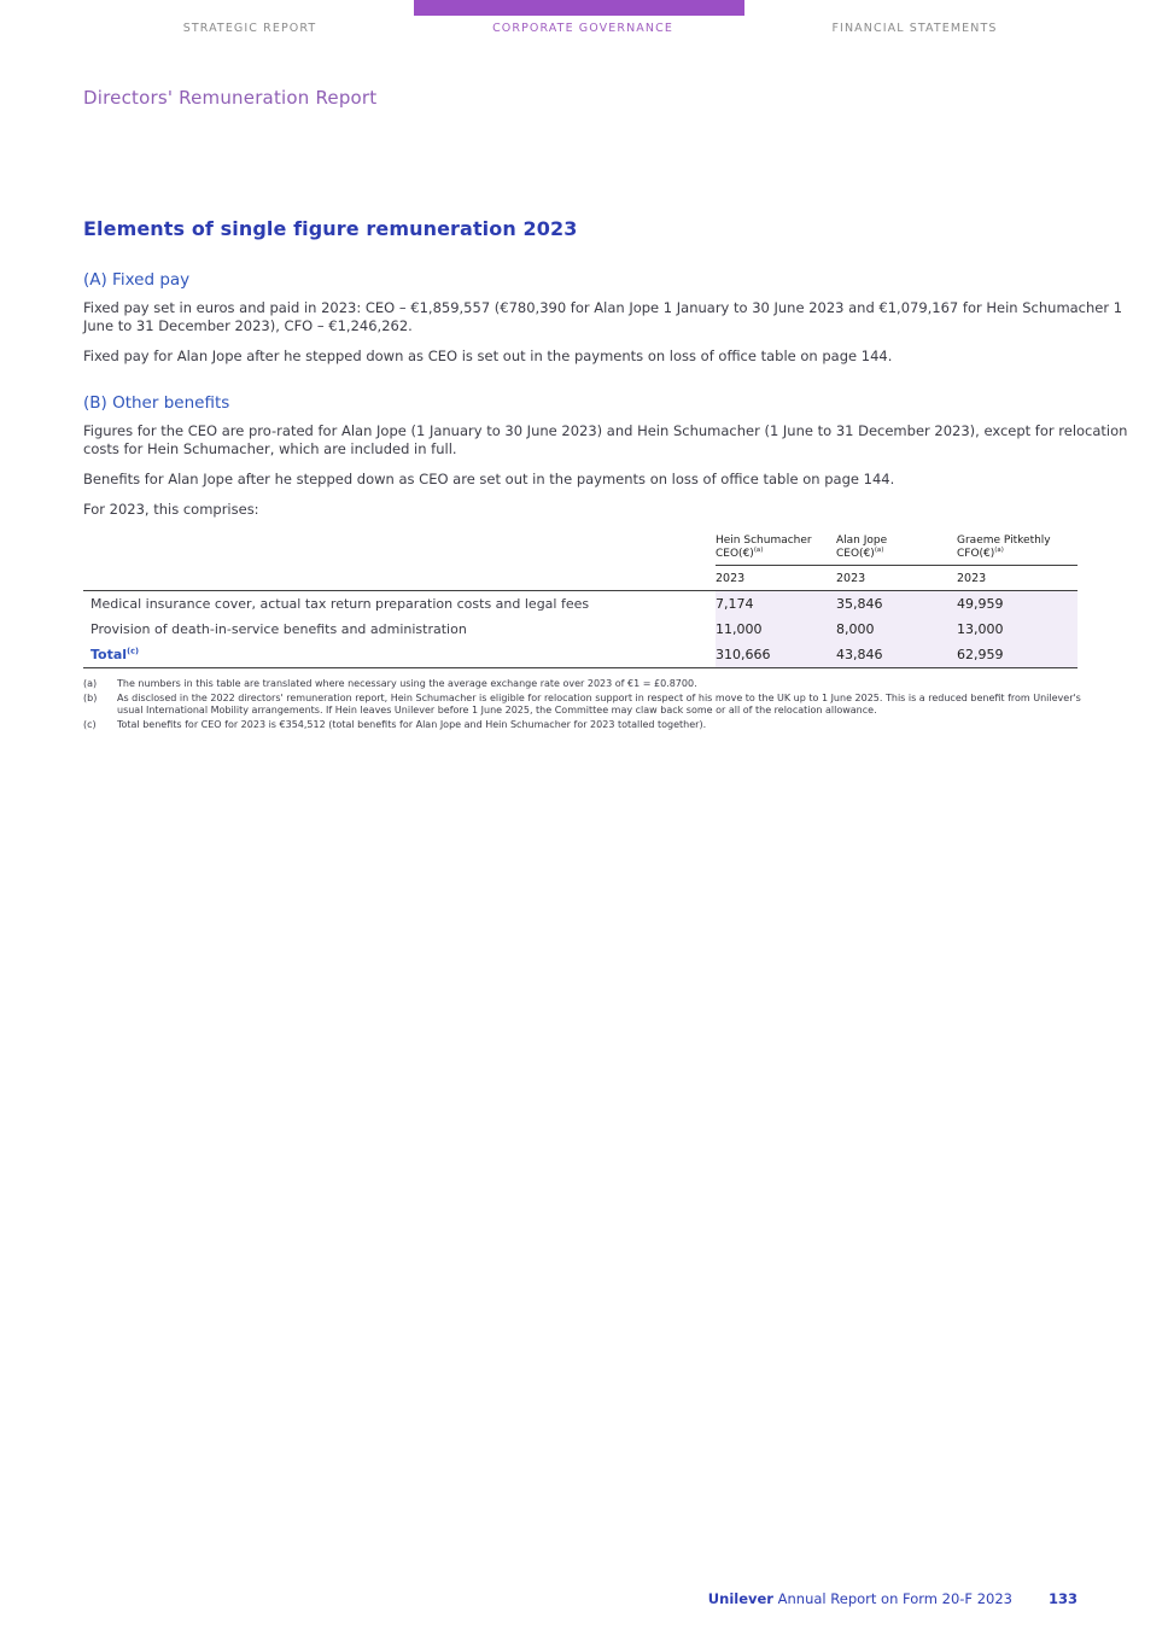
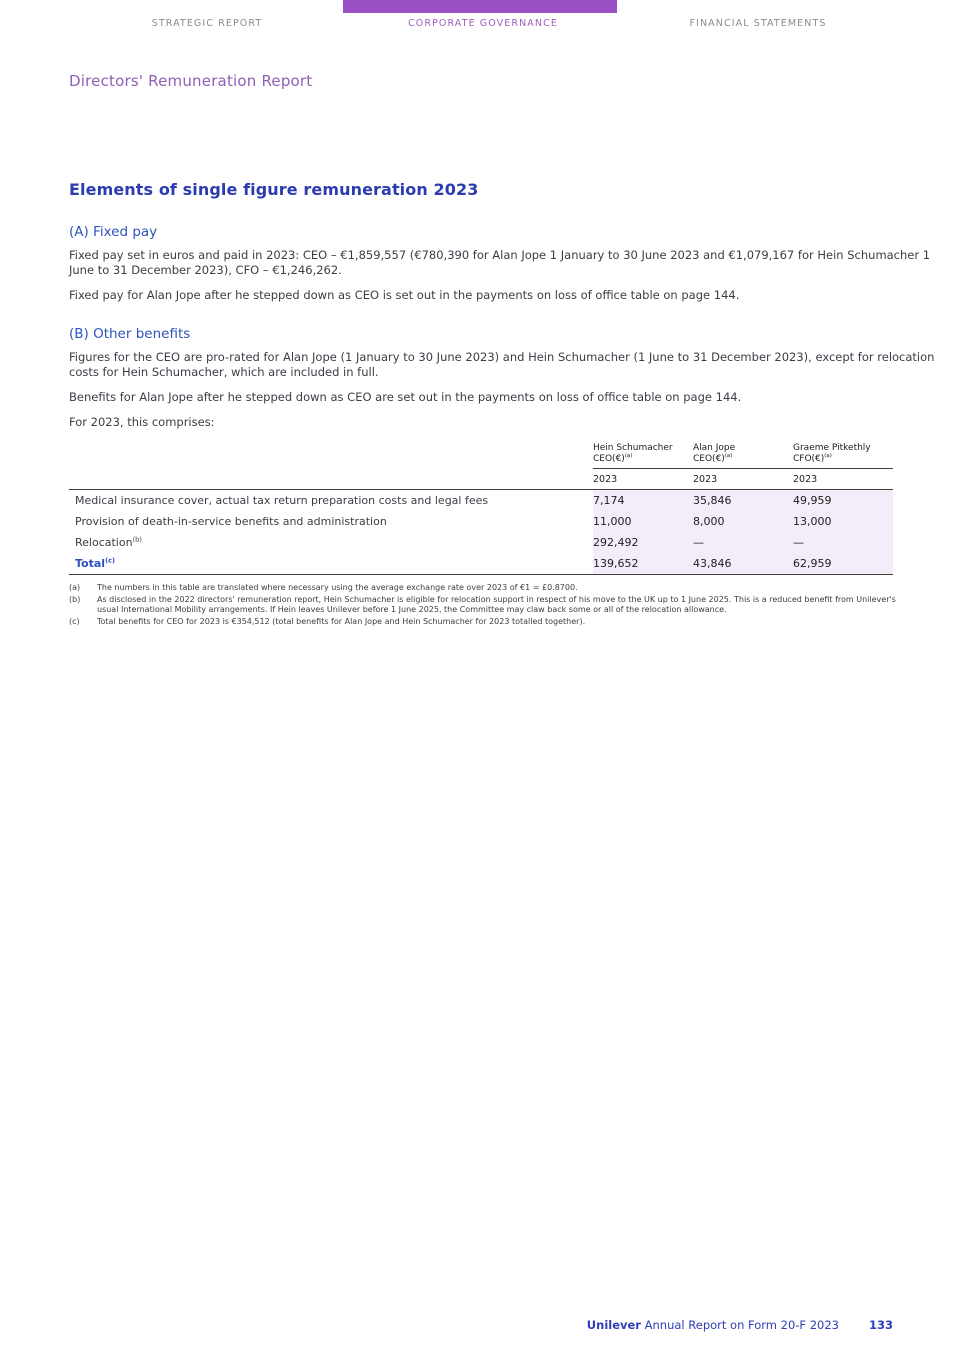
  STRATEGIC REPORT
  CORPORATE GOVERNANCE
  FINANCIAL STATEMENTS
  Directors' Remuneration Report
  Elements of single figure remuneration 2023
  (A) Fixed pay
  Fixed pay set in euros and paid in 2023: CEO – €1,859,557 (€780,390 for Alan Jope 1 January to 30 June 2023 and €1,079,167 for Hein Schumacher 1 June to 31 December 2023), CFO – €1,246,262.
  Fixed pay for Alan Jope after he stepped down as CEO is set out in the payments on loss of office table on page 144.
  (B) Other benefits
  Figures for the CEO are pro-rated for Alan Jope (1 January to 30 June 2023) and Hein Schumacher (1 June to 31 December 2023), except for relocation costs for Hein Schumacher, which are included in full.
  Benefits for Alan Jope after he stepped down as CEO are set out in the payments on loss of office table on page 144.
  For 2023, this comprises:
  	Hein Schumacher CEO(€)	Alan Jope CEO(€)	Graeme Pitkethly CFO(€)
  	2023	2023	2023
  Medical insurance cover, actual tax return preparation costs and legal fees	7,174	35,846	49,959
  Provision of death-in-service benefits and administration	11,000	8,000	13,000
+ Relocation(b)	292,492	—	—
- Total(c)	310,666	43,846	62,959
+ Total(c)	139,652	43,846	62,959
  (a)
  The numbers in this table are translated where necessary using the average exchange rate over 2023 of €1 = £0.8700.
  (b)
  As disclosed in the 2022 directors' remuneration report, Hein Schumacher is eligible for relocation support in respect of his move to the UK up to 1 June 2025. This is a reduced benefit from Unilever's usual International Mobility arrangements. If Hein leaves Unilever before 1 June 2025, the Committee may claw back some or all of the relocation allowance.
  (c)
  Total benefits for CEO for 2023 is €354,512 (total benefits for Alan Jope and Hein Schumacher for 2023 totalled together).
  Unilever Annual Report on Form 20-F 2023
  133
